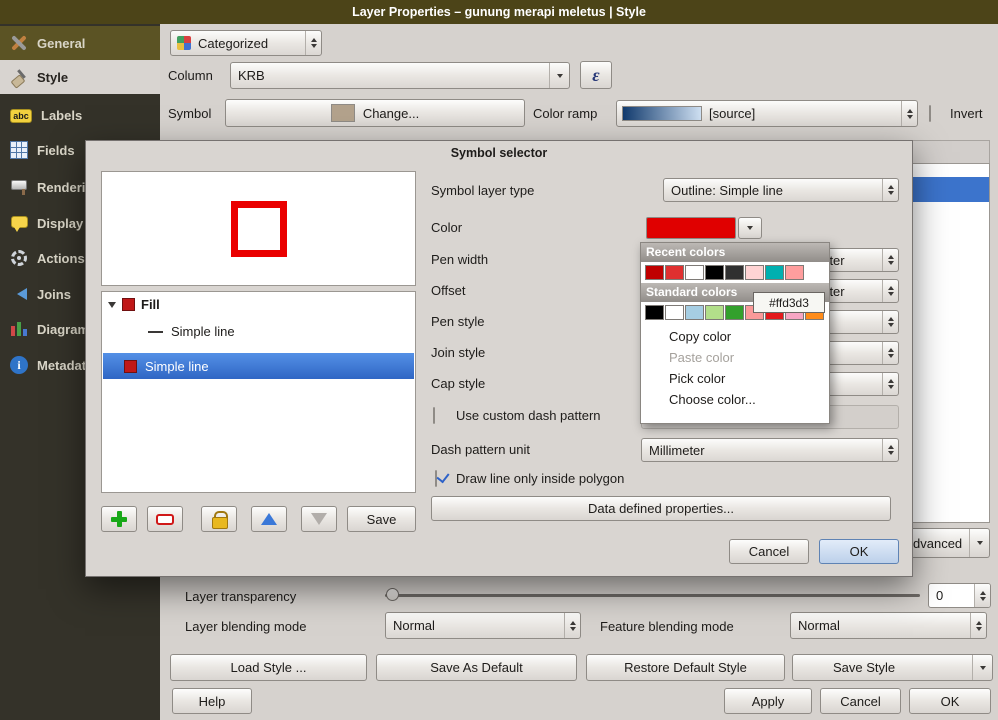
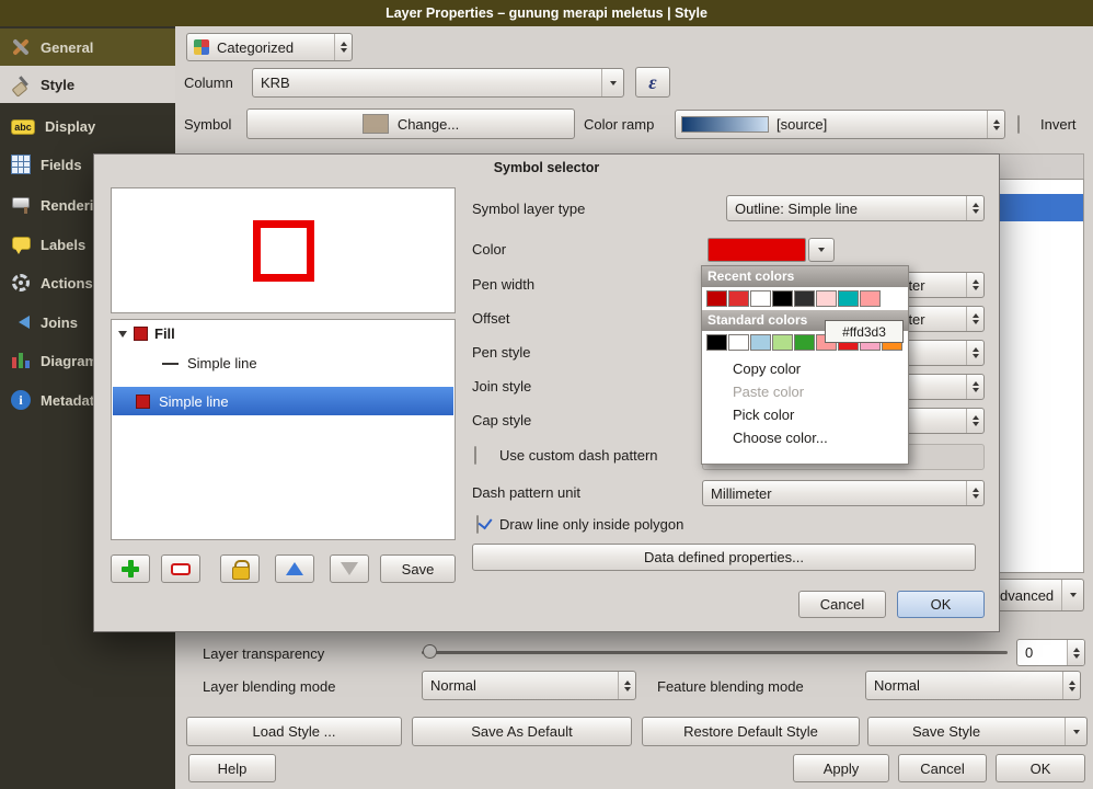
  Layer Properties – gunung merapi meletus | Style
  General
  Style
  abc
- Labels
+ Display
  Fields
  Renderi
- Display
+ Labels
  Actions
  Joins
  Diagram
  i
  Metadat
  Categorized
  Column
  KRB
  ε
  Symbol
  Change...
  Color ramp
  [source]
  Invert
  dvanced
  Layer transparency
  0
  Layer blending mode
  Normal
  Feature blending mode
  Normal
  Load Style ...
  Save As Default
  Restore Default Style
  Save Style
  Help
  Apply
  Cancel
  OK
  Symbol selector
  Fill
  Simple line
  Simple line
  Save
  Symbol layer type
  Outline: Simple line
  Color
  Pen width
  Offset
  Pen style
  Join style
  Cap style
  Use custom dash pattern
  Dash pattern unit
  Millimeter
  Draw line only inside polygon
  Data defined properties...
  Cancel
  OK
  Recent colors
  Standard colors
  Copy color
  Paste color
  Pick color
  Choose color...
  #ffd3d3
